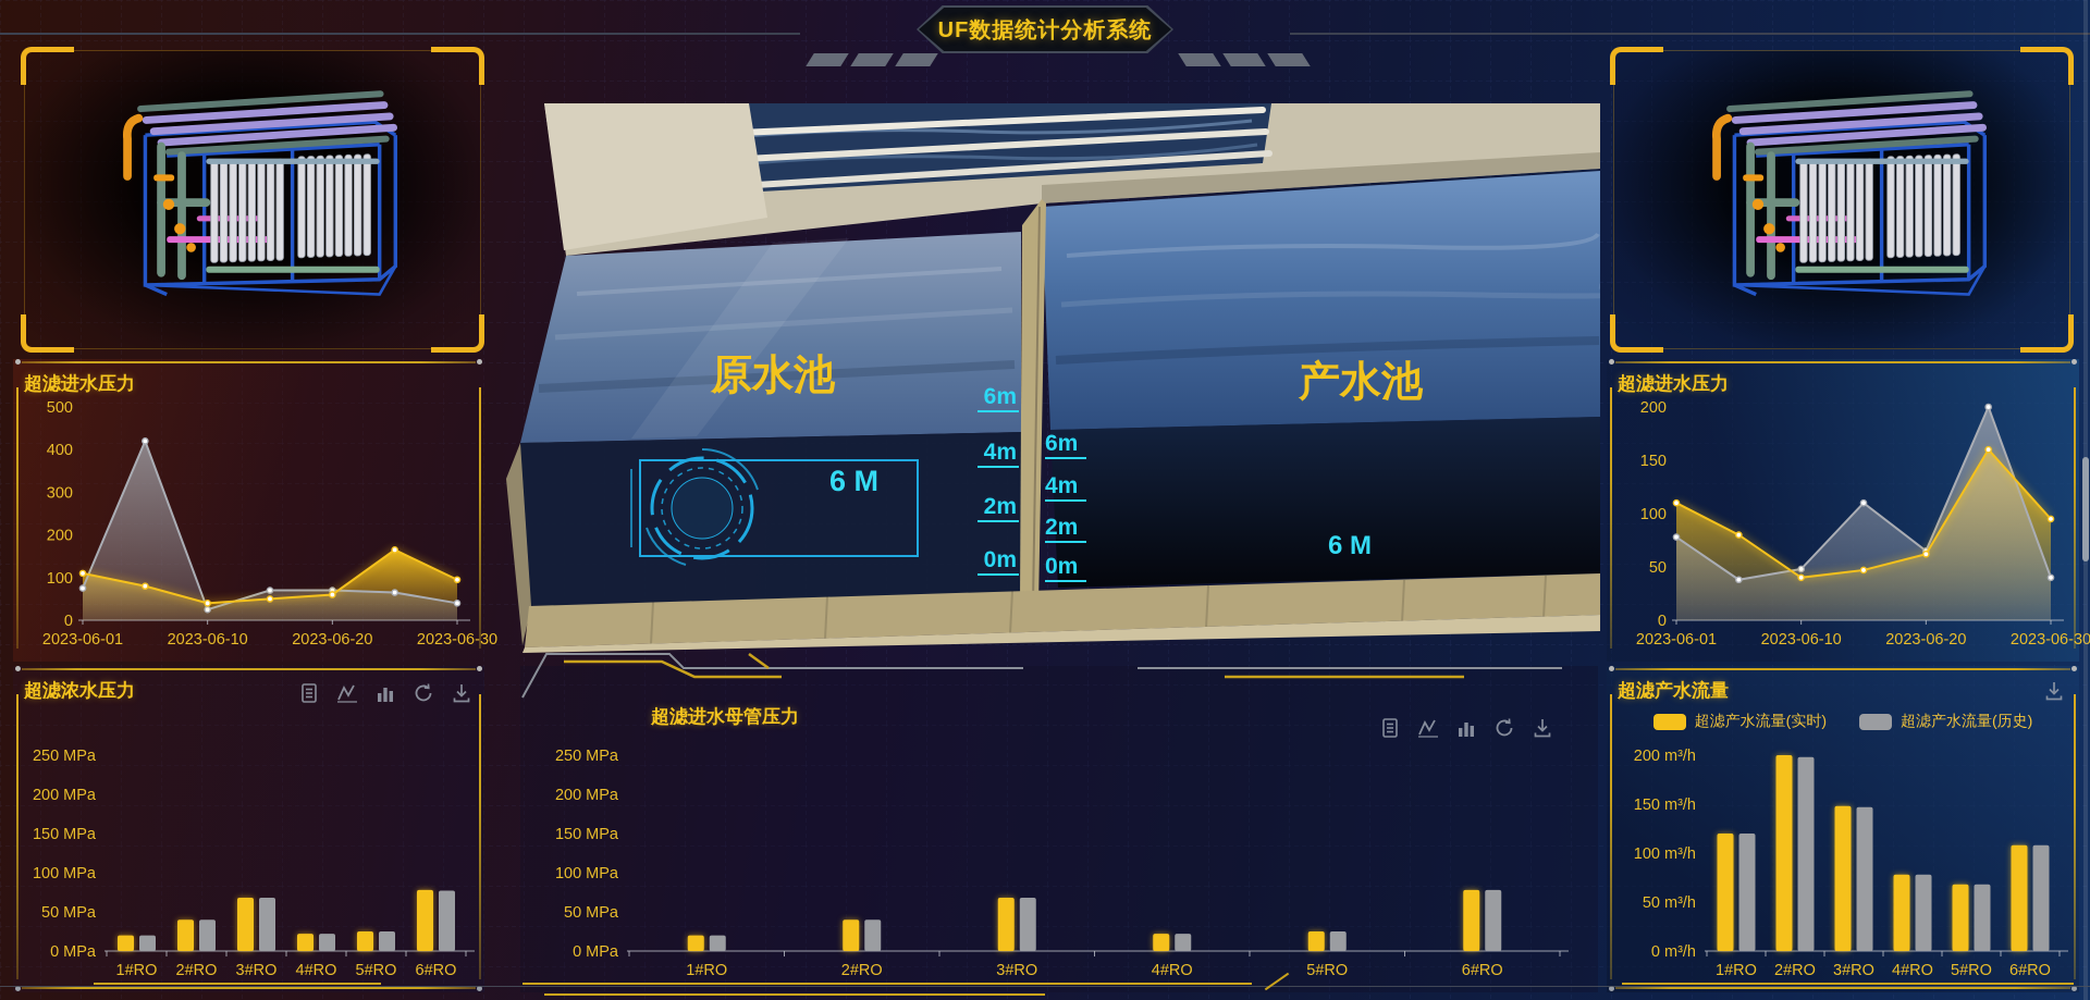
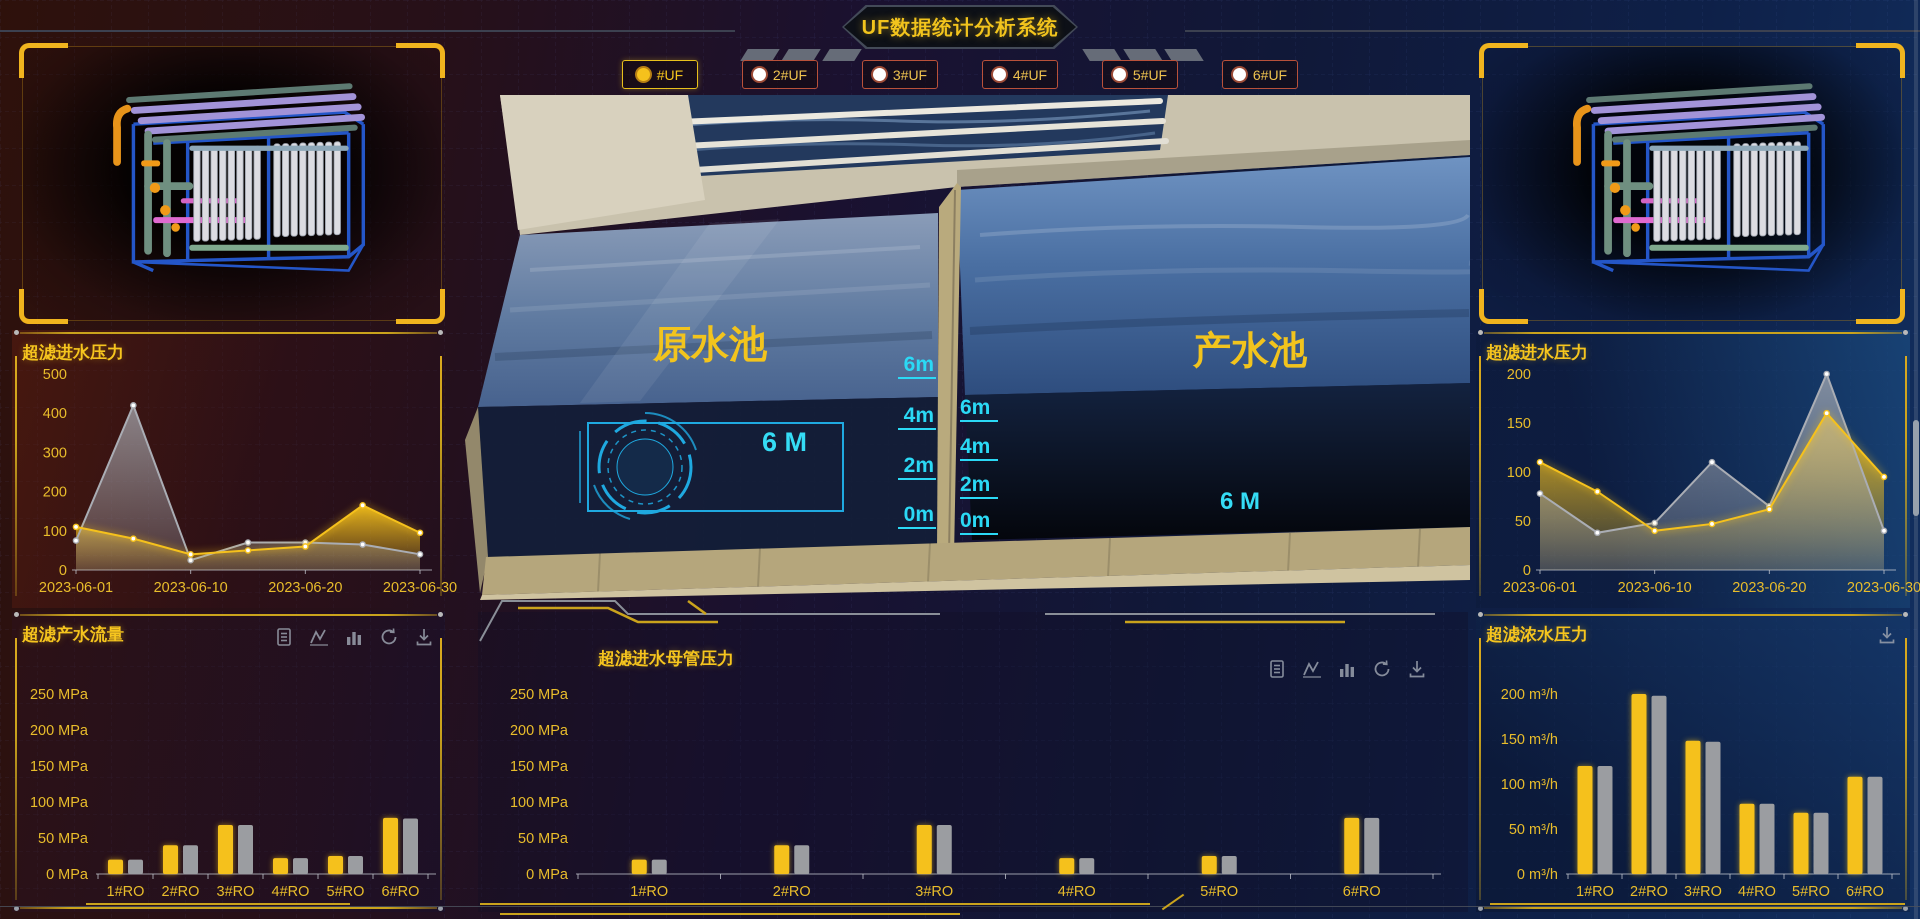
  UF数据统计分析系统
+ #UF
+ 2#UF
+ 3#UF
+ 4#UF
+ 5#UF
+ 6#UF
  6m
  4m
  2m
  0m
  6m
  4m
  2m
  0m
  原水池
  产水池
  6 M
  6 M
  超滤进水压力
  0
  100
  200
  300
  400
  500
  2023-06-01
  2023-06-10
  2023-06-20
  2023-06-30
  超滤进水压力
  0
  50
  100
  150
  200
  2023-06-01
  2023-06-10
  2023-06-20
  2023-06-30
- 超滤浓水压力
+ 超滤产水流量
  0 MPa
  50 MPa
  100 MPa
  150 MPa
  200 MPa
  250 MPa
  1#RO
  2#RO
  3#RO
  4#RO
  5#RO
  6#RO
  超滤进水母管压力
  0 MPa
  50 MPa
  100 MPa
  150 MPa
  200 MPa
  250 MPa
  1#RO
  2#RO
  3#RO
  4#RO
  5#RO
  6#RO
- 超滤产水流量
+ 超滤浓水压力
- 超滤产水流量(实时)
- 超滤产水流量(历史)
  0 m³/h
  50 m³/h
  100 m³/h
  150 m³/h
  200 m³/h
  1#RO
  2#RO
  3#RO
  4#RO
  5#RO
  6#RO
